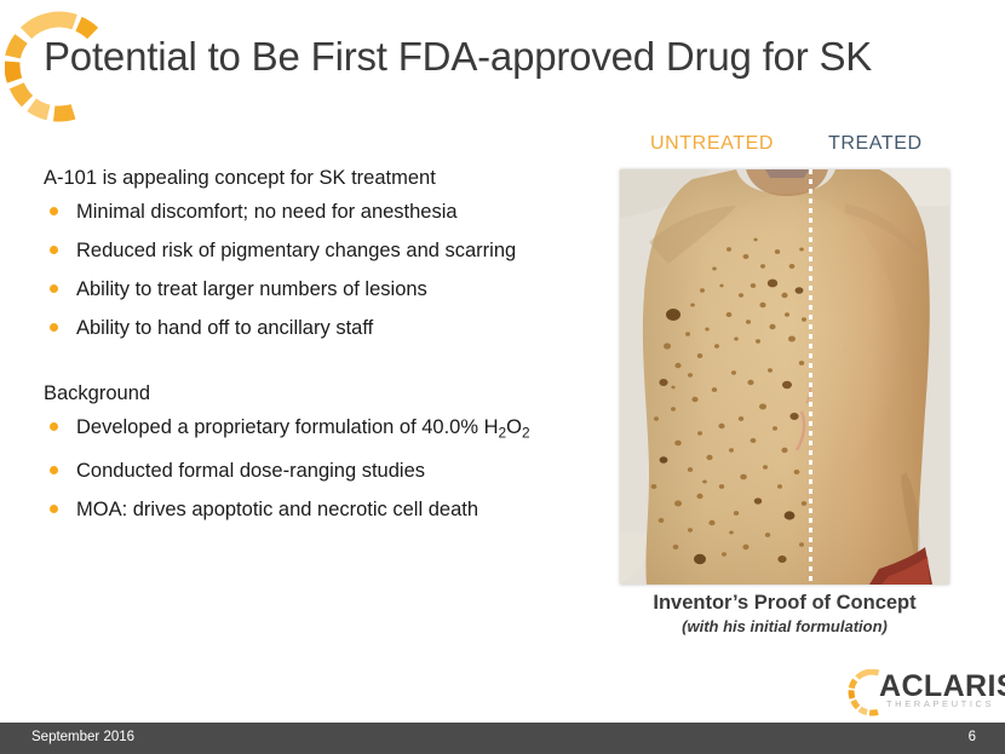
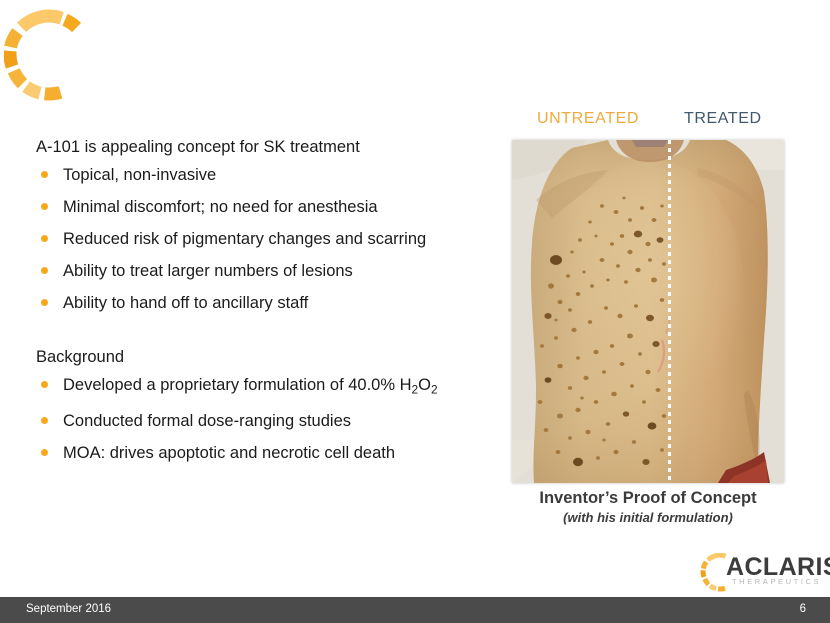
- Potential to Be First FDA-approved Drug for SK
  A-101 is appealing concept for SK treatment
+ Topical, non-invasive
  Minimal discomfort; no need for anesthesia
  Reduced risk of pigmentary changes and scarring
  Ability to treat larger numbers of lesions
  Ability to hand off to ancillary staff
  Background
  Developed a proprietary formulation of 40.0% H2O2
  Conducted formal dose-ranging studies
  MOA: drives apoptotic and necrotic cell death
  UNTREATED
  TREATED
  Inventor’s Proof of Concept
  (with his initial formulation)
  ACLARI
  THERAPEUTICS
  September 2016
  6
